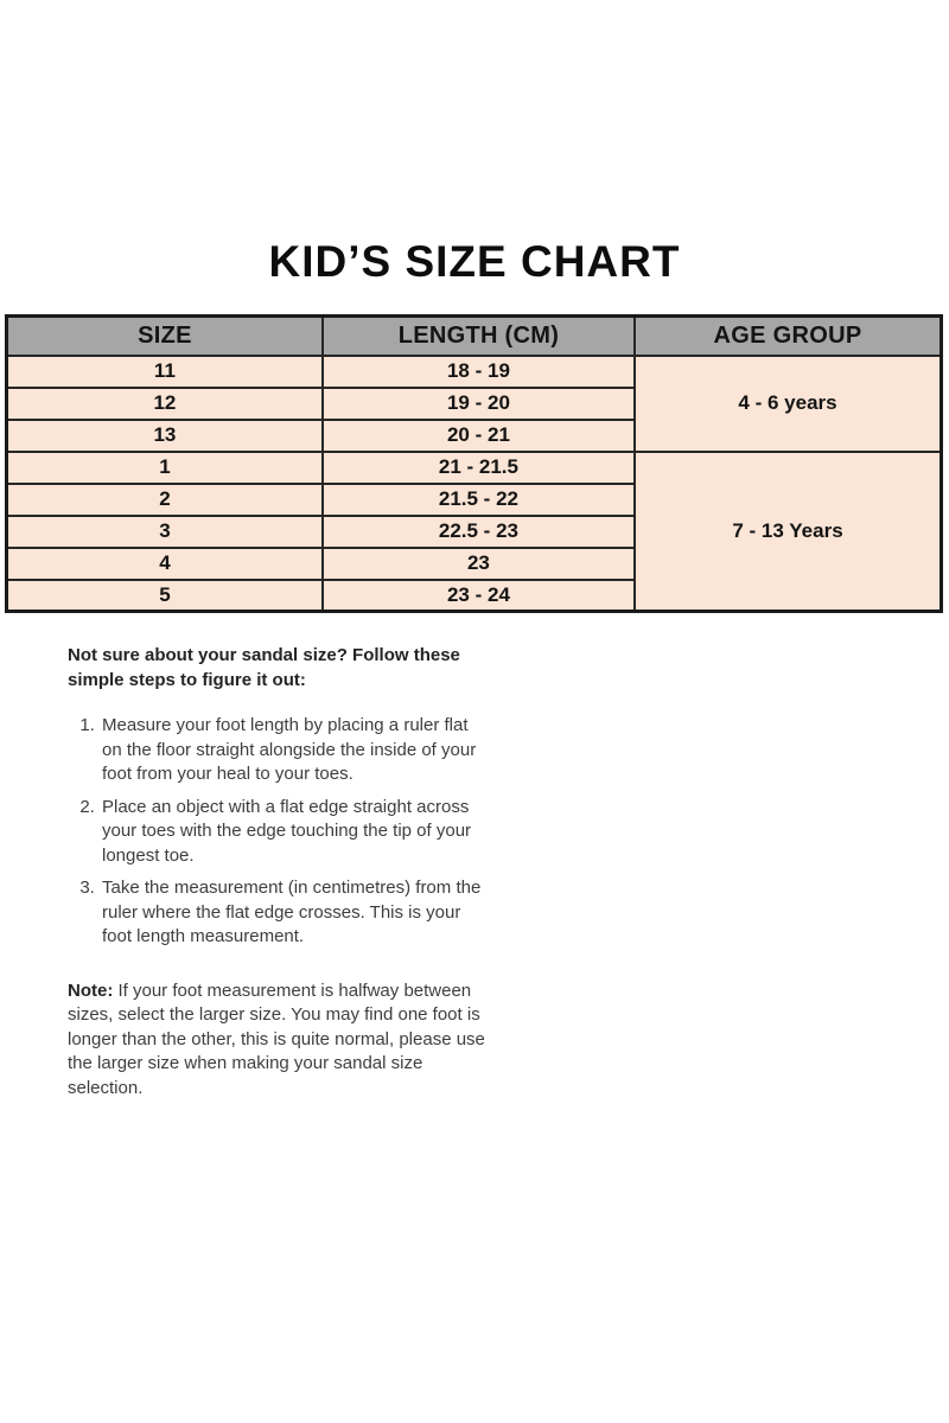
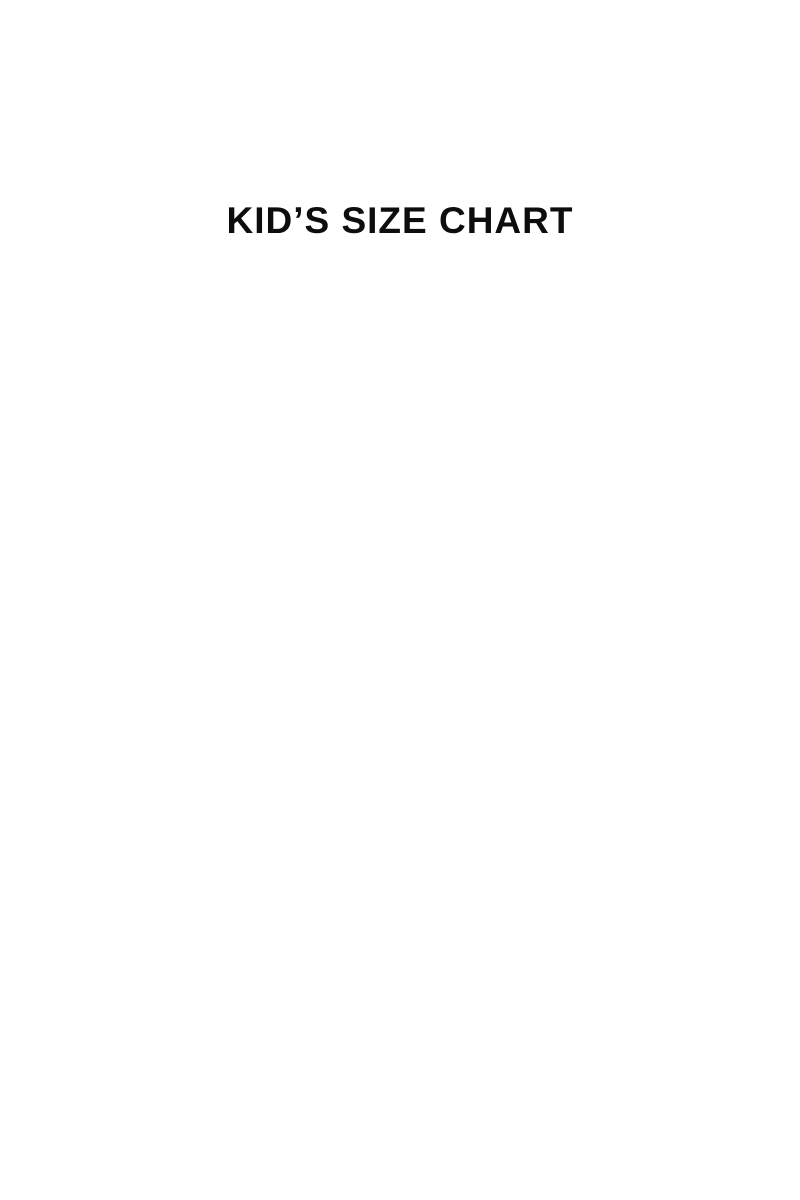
  KID’S SIZE CHART
- SIZE	LENGTH (CM)	AGE GROUP
- 11	18 - 19	4 - 6 years
- 12	19 - 20
- 13	20 - 21
- 1	21 - 21.5	7 - 13 Years
- 2	21.5 - 22
- 3	22.5 - 23
- 4	23
- 5	23 - 24
- Not sure about your sandal size? Follow these simple steps to figure it out:
- Measure your foot length by placing a ruler flat on the floor straight alongside the inside of your foot from your heal to your toes.
- Place an object with a flat edge straight across your toes with the edge touching the tip of your longest toe.
- Take the measurement (in centimetres) from the ruler where the flat edge crosses. This is your foot length measurement.
- Note: If your foot measurement is halfway between sizes, select the larger size. You may find one foot is longer than the other, this is quite normal, please use the larger size when making your sandal size selection.
